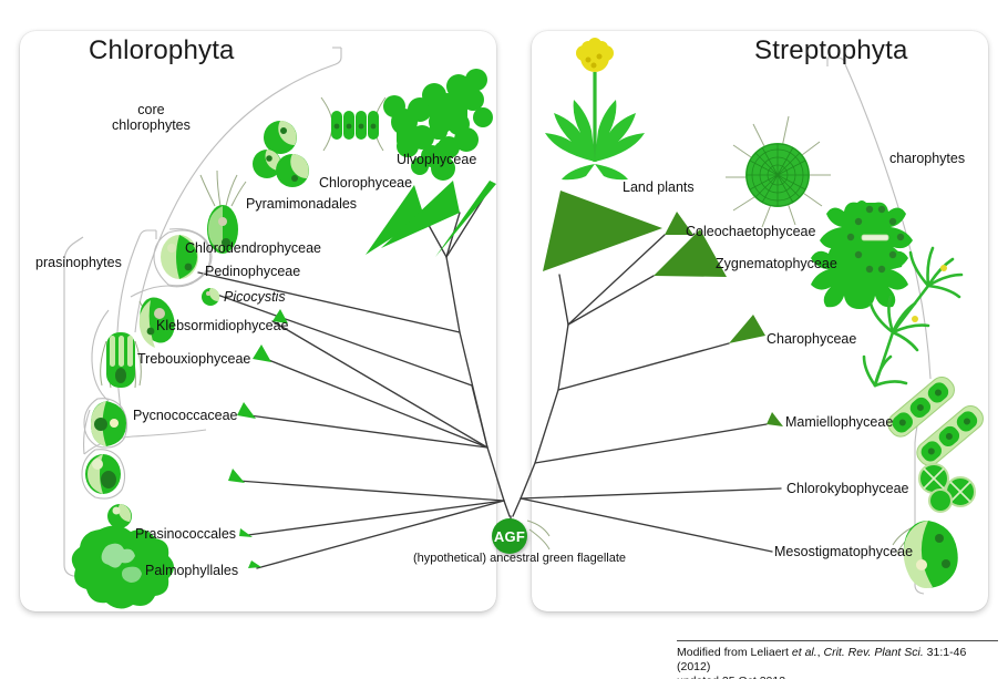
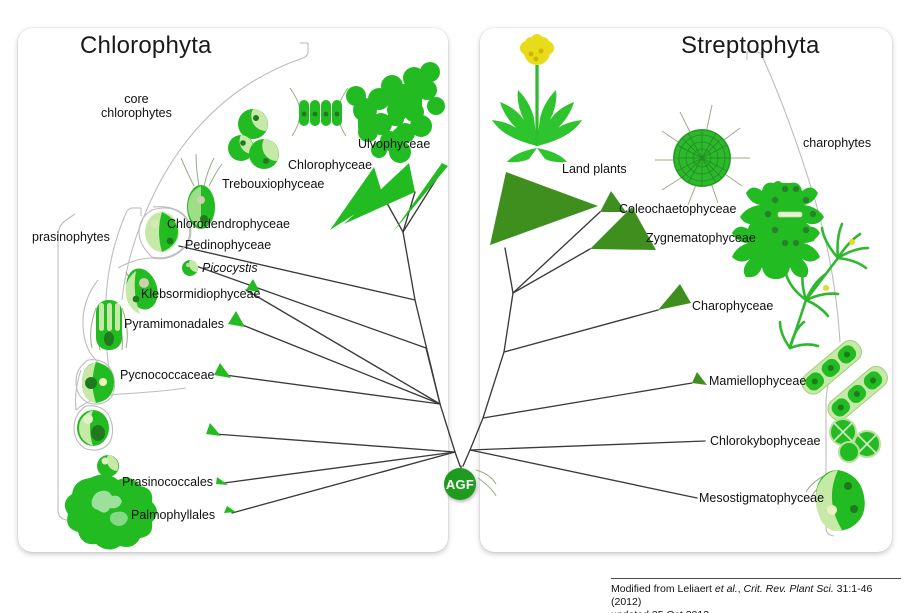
  Chlorophyta
  Streptophyta
  core
  chlorophytes
  prasinophytes
  charophytes
  Ulvophyceae
  Chlorophyceae
- Pyramimonadales
+ Trebouxiophyceae
  Chlorodendrophyceae
  Pedinophyceae
  Picocystis
  Klebsormidiophyceae
- Trebouxiophyceae
+ Pyramimonadales
  Pycnococcaceae
  Prasinococcales
  Palmophyllales
  Land plants
  Coleochaetophyceae
  Zygnematophyceae
  Charophyceae
  Mamiellophyceae
  Chlorokybophyceae
  Mesostigmatophyceae
  AGF
- (hypothetical) ancestral green flagellate
  Modified from Leliaert et al., Crit. Rev. Plant Sci. 31:1-46 (2012)
